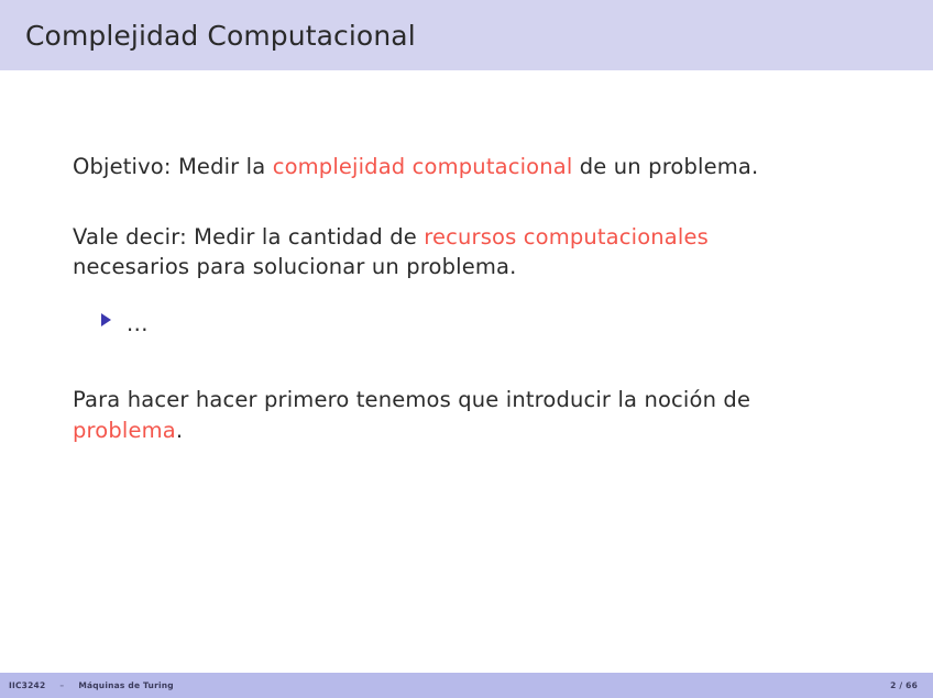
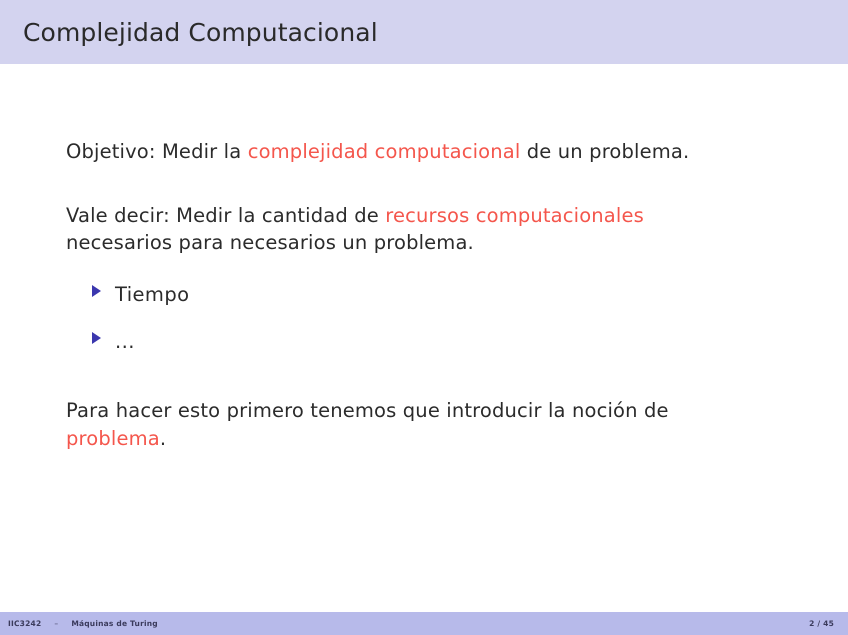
  Complejidad Computacional
  Objetivo: Medir la complejidad computacional de un problema.
- Vale decir: Medir la cantidad de recursos computacionales necesarios para solucionar un problema.
+ Vale decir: Medir la cantidad de recursos computacionales necesarios para necesarios un problema.
+ Tiempo
  ...
- Para hacer hacer primero tenemos que introducir la noción de problema.
+ Para hacer esto primero tenemos que introducir la noción de problema.
  IIC3242
  –
  Máquinas de Turing
- 2 / 66
+ 2 / 45
